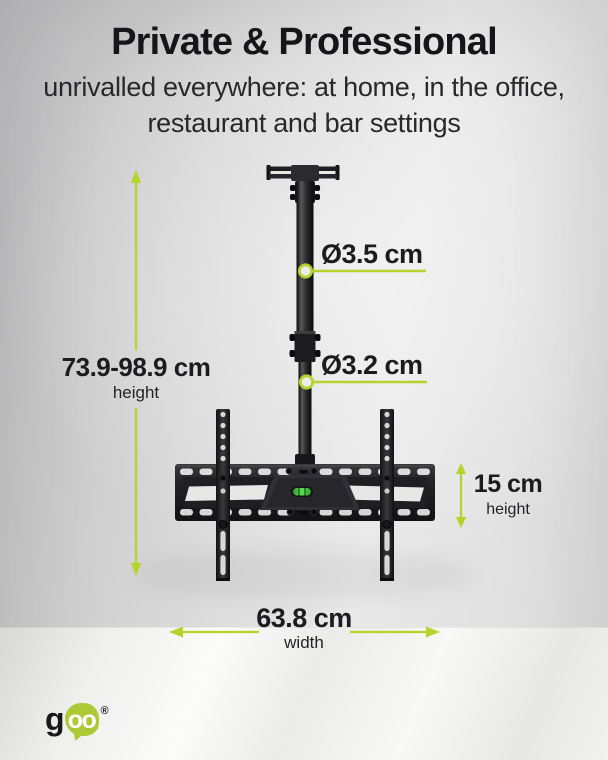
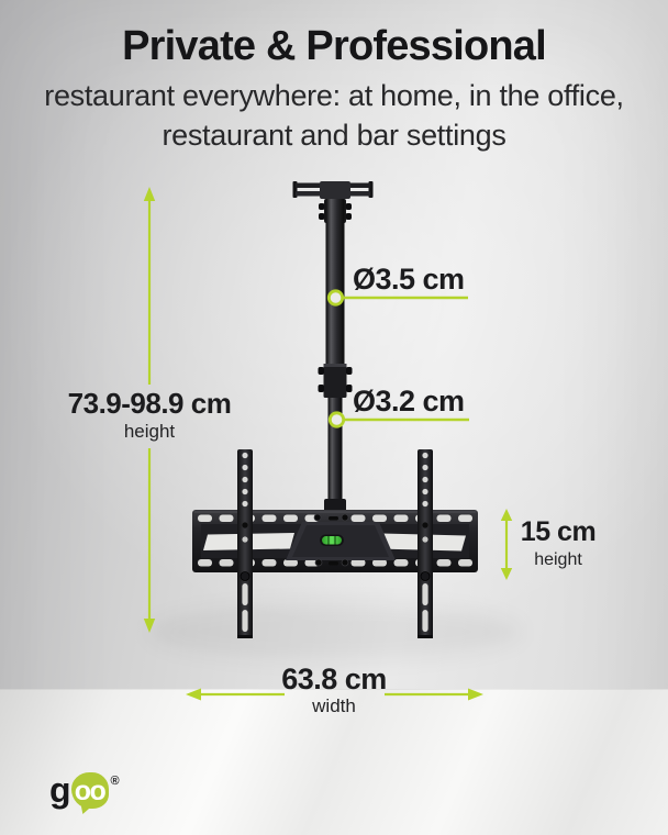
  Private & Professional
- unrivalled everywhere: at home, in the office, restaurant and bar settings
+ restaurant everywhere: at home, in the office, restaurant and bar settings
  73.9-98.9 cm
  height
  Ø3.5 cm
  Ø3.2 cm
  15 cm
  height
  63.8 cm
  width
  g
  oo
  ®
